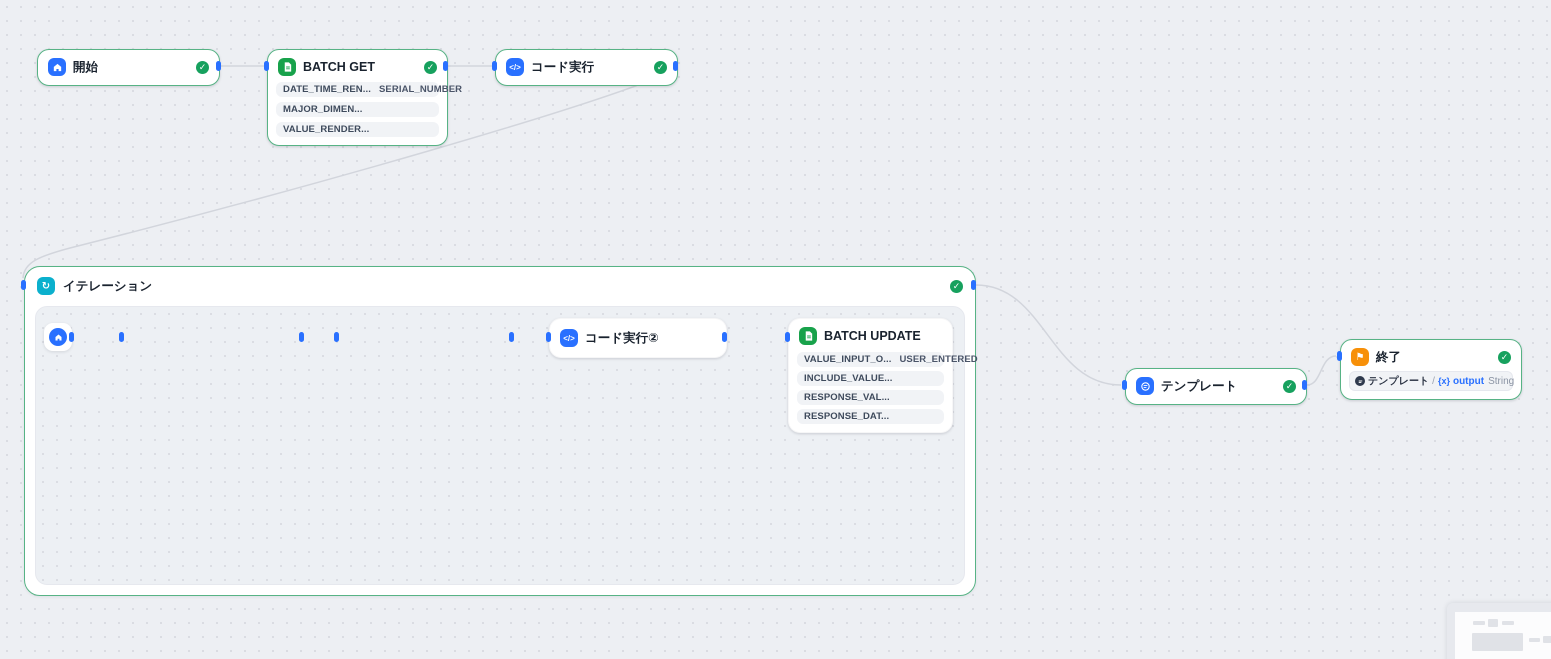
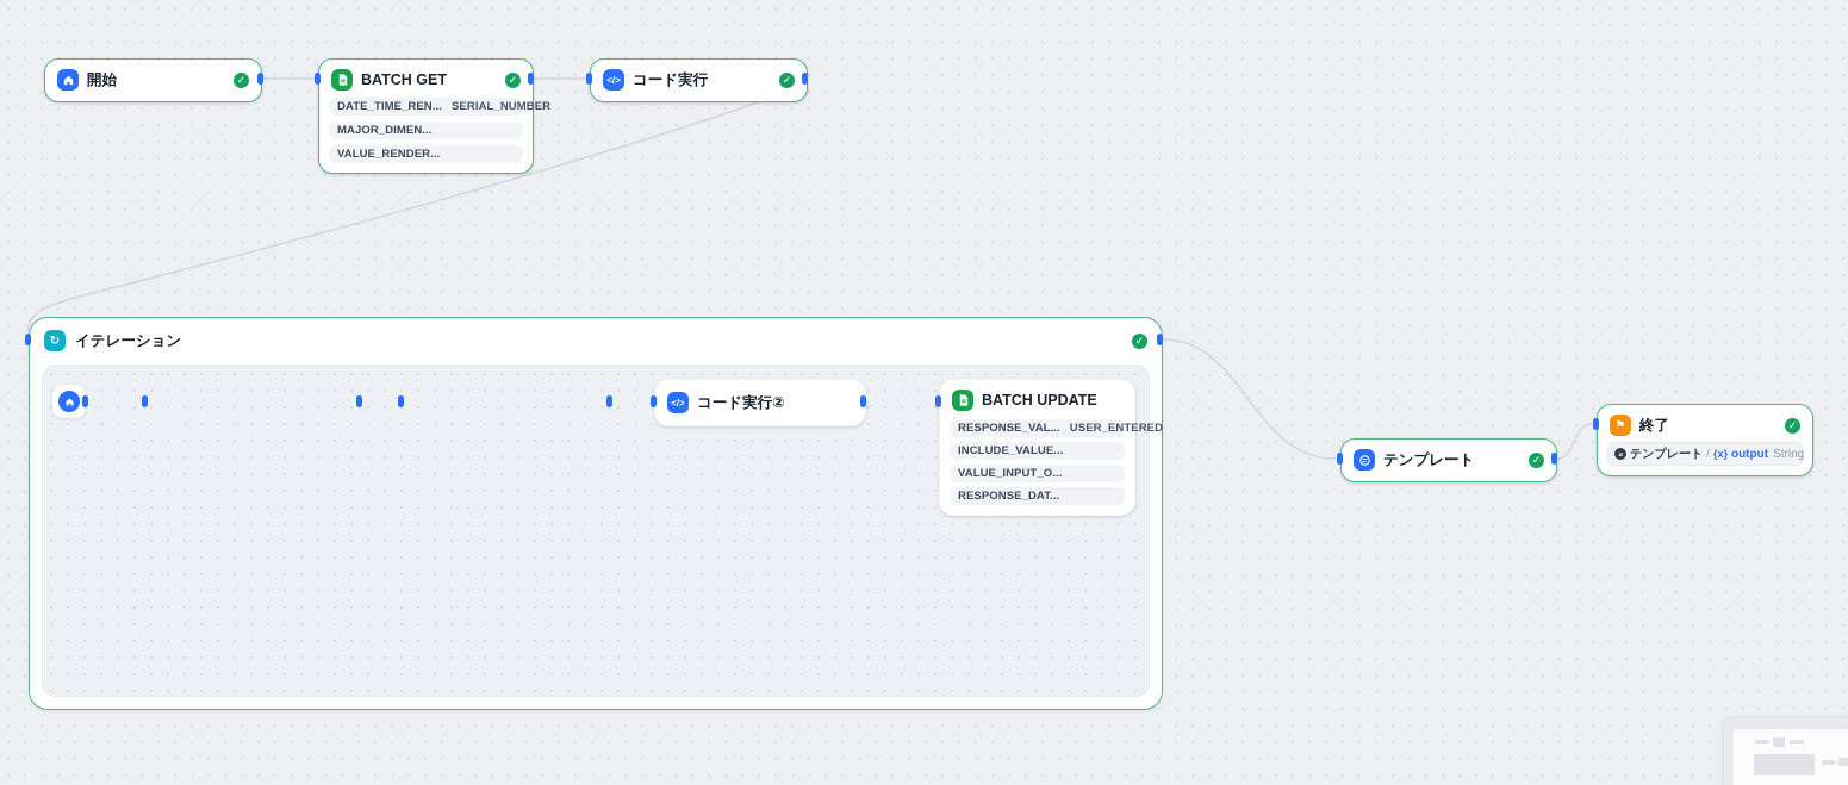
  ↻
  イテレーション
  ✓
  開始
  ✓
  BATCH GET
  ✓
  DATE_TIME_REN...
  SERIAL_NUMBER
  MAJOR_DIMEN...
  VALUE_RENDER...
  </>
  コード実行
  ✓
  </>
  コード実行②
  BATCH UPDATE
- VALUE_INPUT_O...
+ RESPONSE_VAL...
  USER_ENTERED
  INCLUDE_VALUE...
- RESPONSE_VAL...
+ VALUE_INPUT_O...
  RESPONSE_DAT...
  テンプレート
  ✓
  ⚑
  終了
  ✓
  テンプレート
  /
  {x}
  output
  String
